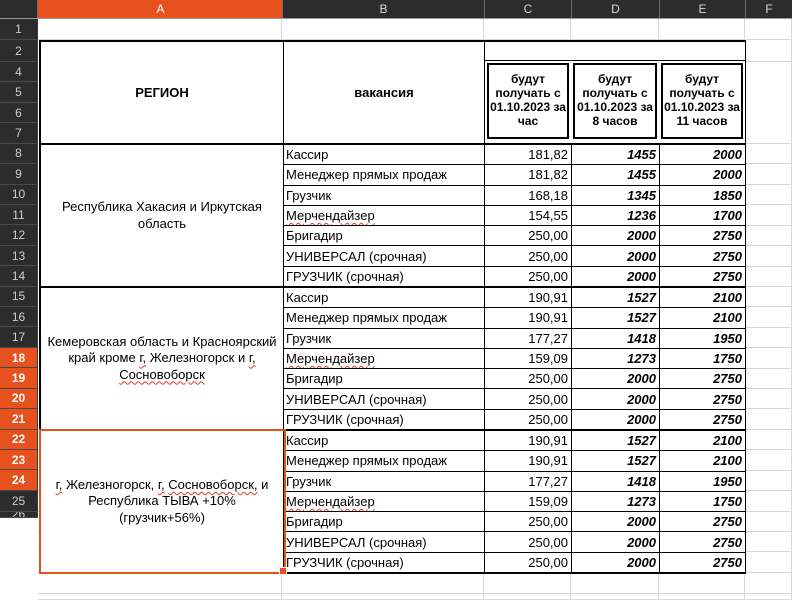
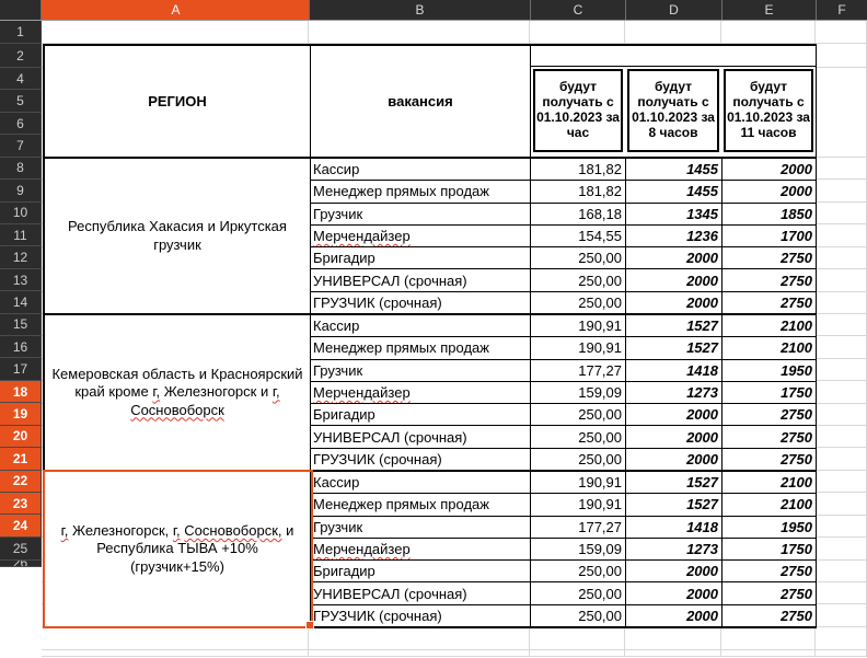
  A
  B
  C
  D
  E
  F
  1
  2
  4
  5
  6
  7
  8
  9
  10
  11
  12
  13
  14
  15
  16
  17
  18
  19
  20
  21
  22
  23
  24
  25
  26
  РЕГИОН
  вакансия
  будут получать с 01.10.2023 за час
  будут получать с 01.10.2023 за 8 часов
  будут получать с 01.10.2023 за 11 часов
- Республика Хакасия и Иркутская область
+ Республика Хакасия и Иркутская грузчик
  Кассир
  181,82
  1455
  2000
  Менеджер прямых продаж
  181,82
  1455
  2000
  Грузчик
  168,18
  1345
  1850
  Мерчендайзер
  154,55
  1236
  1700
  Бригадир
  250,00
  2000
  2750
  УНИВЕРСАЛ (срочная)
  250,00
  2000
  2750
  ГРУЗЧИК (срочная)
  250,00
  2000
  2750
  Кемеровская область и Красноярский край кроме г, Железногорск и г, Сосновоборск
  Кассир
  190,91
  1527
  2100
  Менеджер прямых продаж
  190,91
  1527
  2100
  Грузчик
  177,27
  1418
  1950
  Мерчендайзер
  159,09
  1273
  1750
  Бригадир
  250,00
  2000
  2750
  УНИВЕРСАЛ (срочная)
  250,00
  2000
  2750
  ГРУЗЧИК (срочная)
  250,00
  2000
  2750
- г, Железногорск, г, Сосновоборск, и Республика ТЫВА +10% (грузчик+56%)
+ г, Железногорск, г, Сосновоборск, и Республика ТЫВА +10% (грузчик+15%)
  Кассир
  190,91
  1527
  2100
  Менеджер прямых продаж
  190,91
  1527
  2100
  Грузчик
  177,27
  1418
  1950
  Мерчендайзер
  159,09
  1273
  1750
  Бригадир
  250,00
  2000
  2750
  УНИВЕРСАЛ (срочная)
  250,00
  2000
  2750
  ГРУЗЧИК (срочная)
  250,00
  2000
  2750
